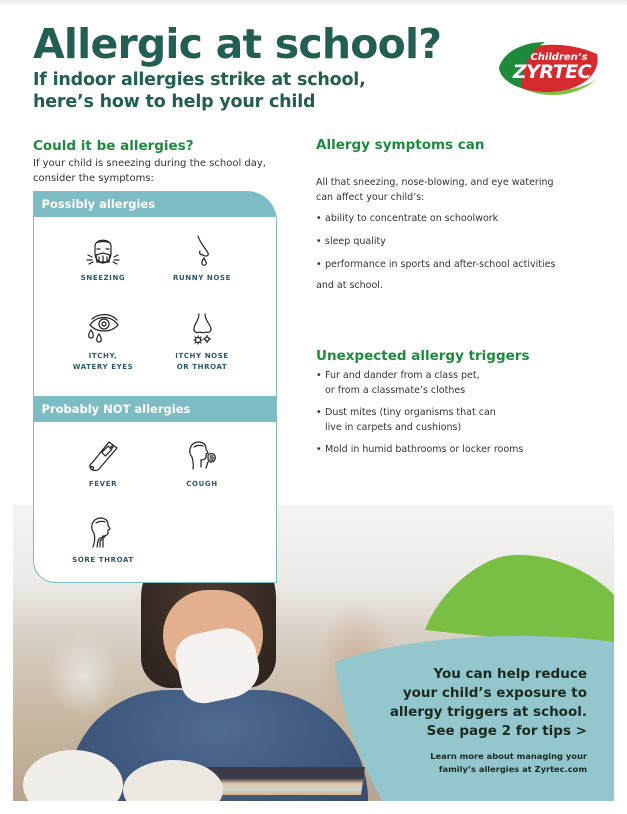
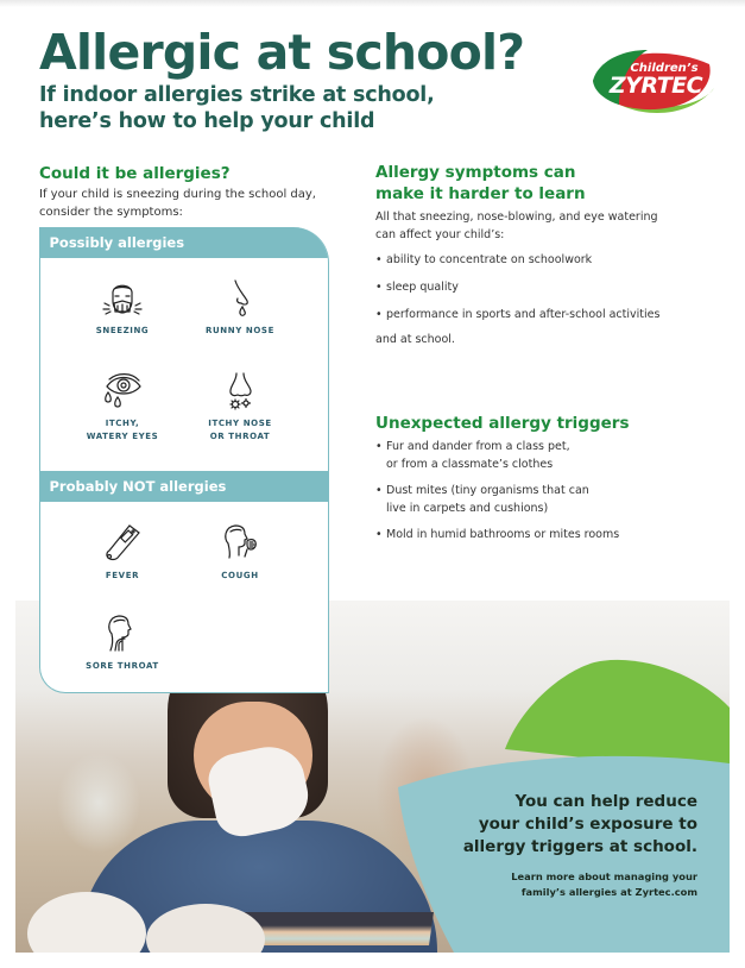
  Allergic at school?
  If indoor allergies strike at school,
  here’s how to help your child
  Children’s
  ZYRTEC
  Could it be allergies?
  If your child is sneezing during the school day,
  consider the symptoms:
  Possibly allergies
  SNEEZING
  RUNNY NOSE
  ITCHY,
  WATERY EYES
  ITCHY NOSE
  OR THROAT
  Probably NOT allergies
  FEVER
  COUGH
  SORE THROAT
  Allergy symptoms can
+ make it harder to learn
  All that sneezing, nose-blowing, and eye watering
  can affect your child’s:
  • ability to concentrate on schoolwork
  • sleep quality
  • performance in sports and after-school activities
  and at school.
  Unexpected allergy triggers
  • Fur and dander from a class pet,
  or from a classmate’s clothes
  • Dust mites (tiny organisms that can
  live in carpets and cushions)
- • Mold in humid bathrooms or locker rooms
+ • Mold in humid bathrooms or mites rooms
  You can help reduce
  your child’s exposure to
  allergy triggers at school.
- See page 2 for tips >
  Learn more about managing your
  family’s allergies at Zyrtec.com
